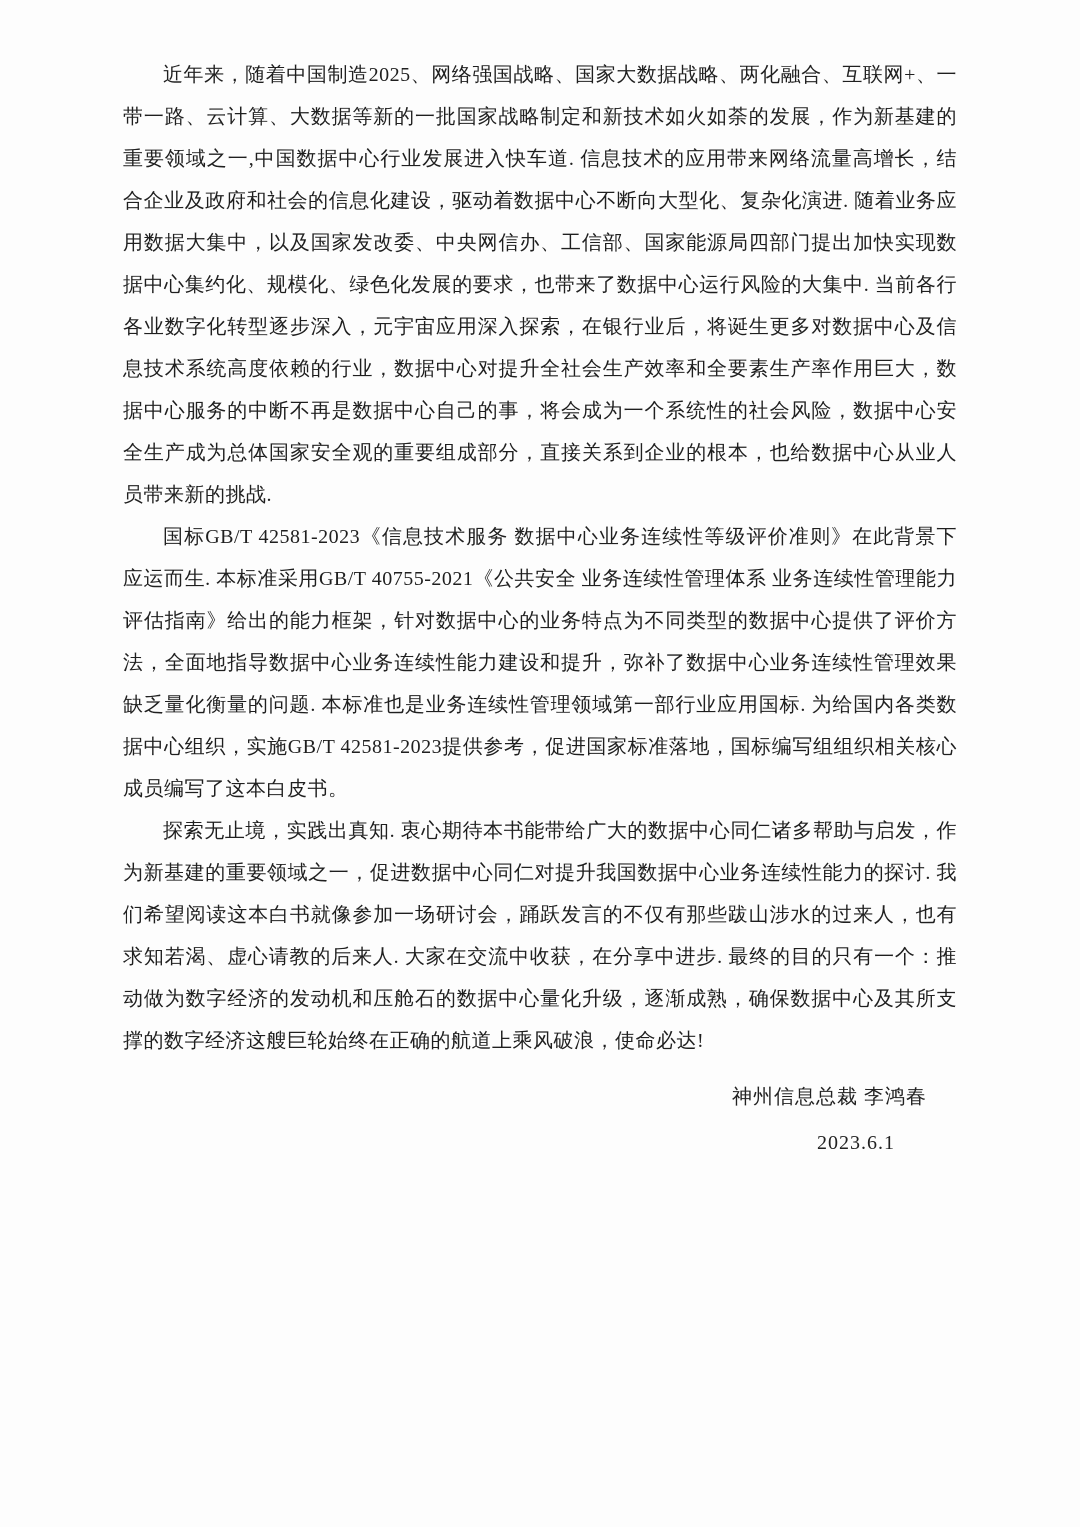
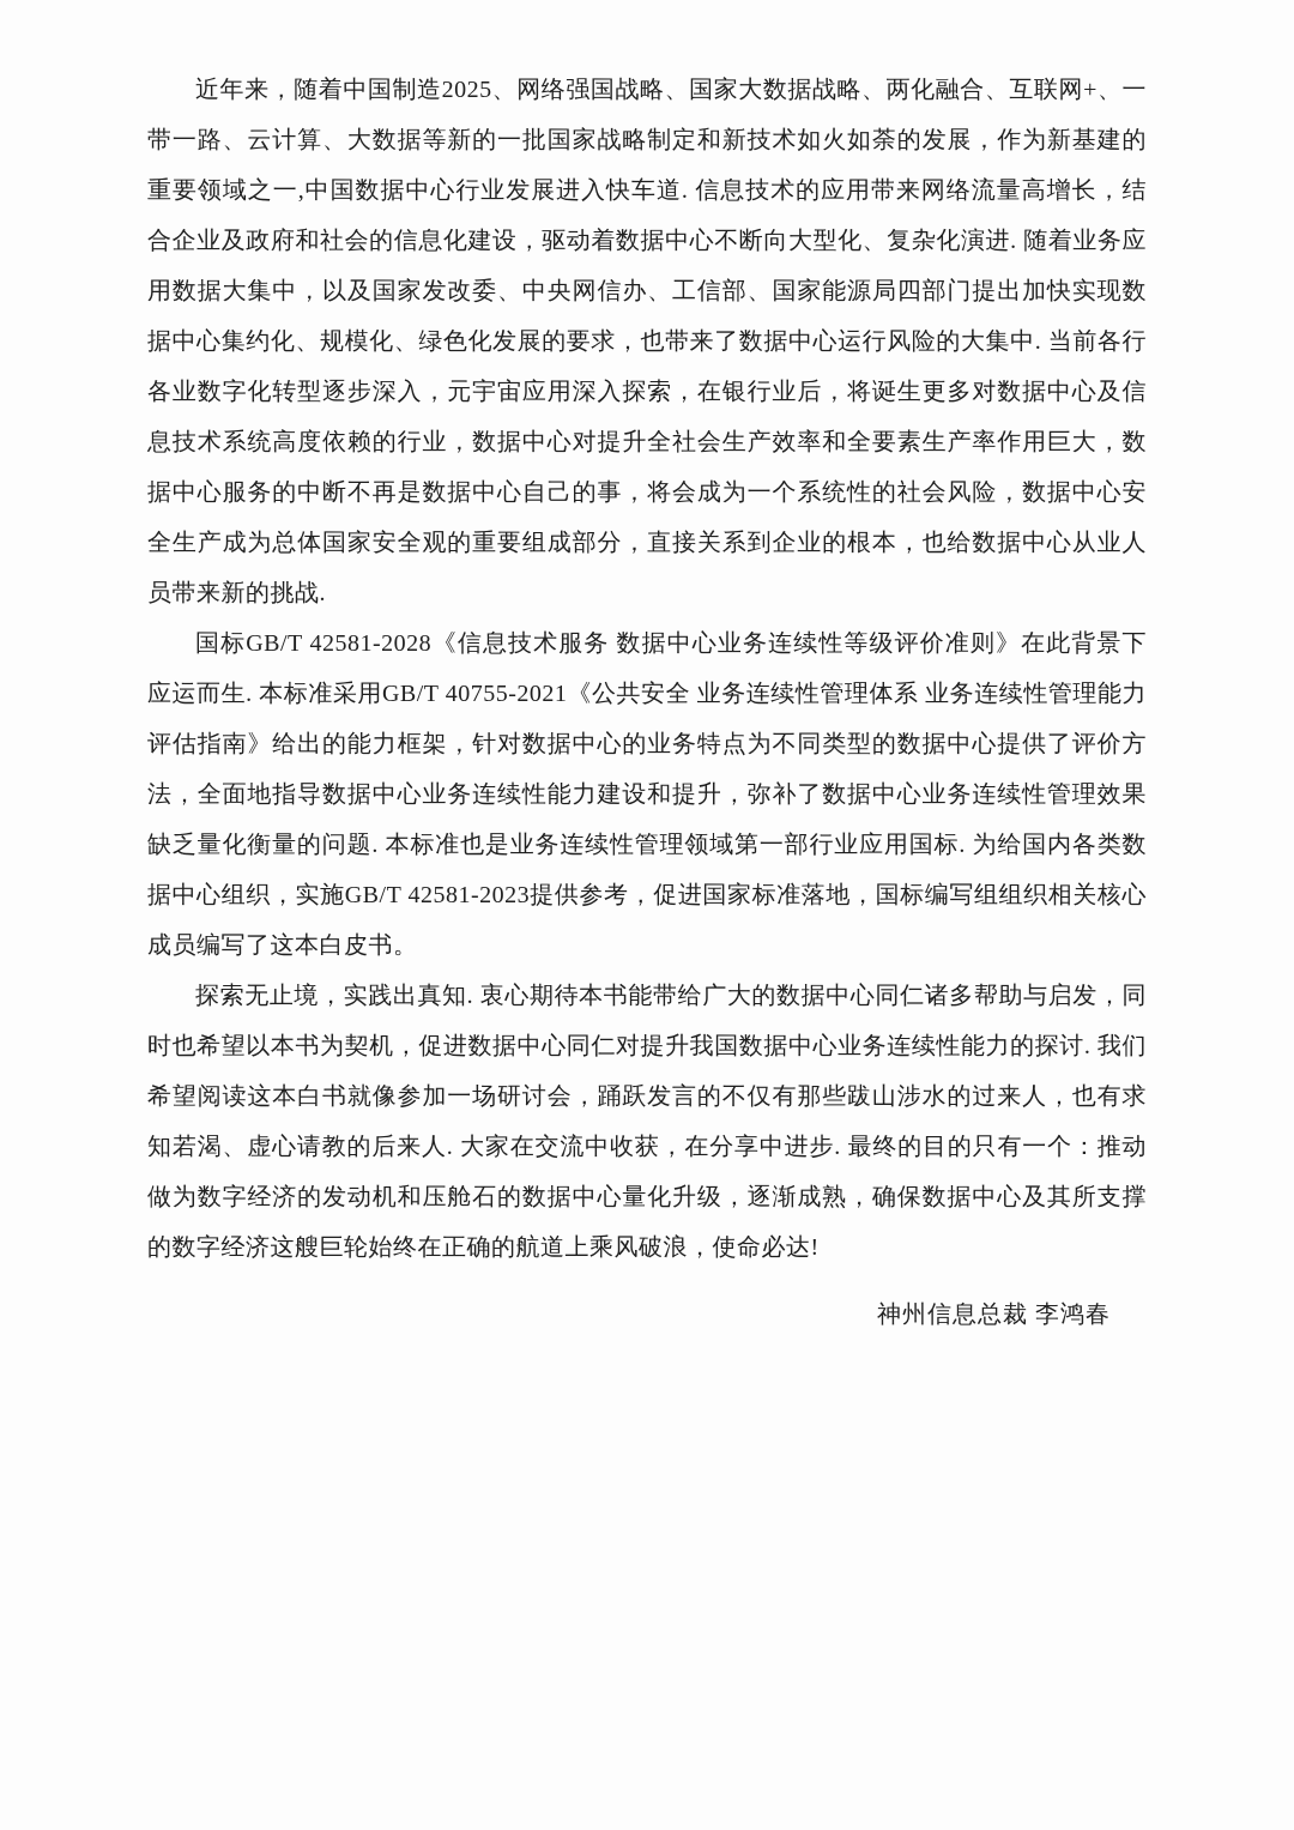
  近年来，随着中国制造2025、网络强国战略、国家大数据战略、两化融合、互联网+、一带一路、云计算、大数据等新的一批国家战略制定和新技术如火如荼的发展，作为新基建的重要领域之一,中国数据中心行业发展进入快车道. 信息技术的应用带来网络流量高增长，结合企业及政府和社会的信息化建设，驱动着数据中心不断向大型化、复杂化演进. 随着业务应用数据大集中，以及国家发改委、中央网信办、工信部、国家能源局四部门提出加快实现数据中心集约化、规模化、绿色化发展的要求，也带来了数据中心运行风险的大集中. 当前各行各业数字化转型逐步深入，元宇宙应用深入探索，在银行业后，将诞生更多对数据中心及信息技术系统高度依赖的行业，数据中心对提升全社会生产效率和全要素生产率作用巨大，数据中心服务的中断不再是数据中心自己的事，将会成为一个系统性的社会风险，数据中心安全生产成为总体国家安全观的重要组成部分，直接关系到企业的根本，也给数据中心从业人员带来新的挑战.
- 国标GB/T 42581-2023《信息技术服务 数据中心业务连续性等级评价准则》在此背景下应运而生. 本标准采用GB/T 40755-2021《公共安全 业务连续性管理体系 业务连续性管理能力评估指南》给出的能力框架，针对数据中心的业务特点为不同类型的数据中心提供了评价方法，全面地指导数据中心业务连续性能力建设和提升，弥补了数据中心业务连续性管理效果缺乏量化衡量的问题. 本标准也是业务连续性管理领域第一部行业应用国标. 为给国内各类数据中心组织，实施GB/T 42581-2023提供参考，促进国家标准落地，国标编写组组织相关核心成员编写了这本白皮书。
+ 国标GB/T 42581-2028《信息技术服务 数据中心业务连续性等级评价准则》在此背景下应运而生. 本标准采用GB/T 40755-2021《公共安全 业务连续性管理体系 业务连续性管理能力评估指南》给出的能力框架，针对数据中心的业务特点为不同类型的数据中心提供了评价方法，全面地指导数据中心业务连续性能力建设和提升，弥补了数据中心业务连续性管理效果缺乏量化衡量的问题. 本标准也是业务连续性管理领域第一部行业应用国标. 为给国内各类数据中心组织，实施GB/T 42581-2023提供参考，促进国家标准落地，国标编写组组织相关核心成员编写了这本白皮书。
- 探索无止境，实践出真知. 衷心期待本书能带给广大的数据中心同仁诸多帮助与启发，作为新基建的重要领域之一，促进数据中心同仁对提升我国数据中心业务连续性能力的探讨. 我们希望阅读这本白书就像参加一场研讨会，踊跃发言的不仅有那些跋山涉水的过来人，也有求知若渴、虚心请教的后来人. 大家在交流中收获，在分享中进步. 最终的目的只有一个：推动做为数字经济的发动机和压舱石的数据中心量化升级，逐渐成熟，确保数据中心及其所支撑的数字经济这艘巨轮始终在正确的航道上乘风破浪，使命必达!
+ 探索无止境，实践出真知. 衷心期待本书能带给广大的数据中心同仁诸多帮助与启发，同时也希望以本书为契机，促进数据中心同仁对提升我国数据中心业务连续性能力的探讨. 我们希望阅读这本白书就像参加一场研讨会，踊跃发言的不仅有那些跋山涉水的过来人，也有求知若渴、虚心请教的后来人. 大家在交流中收获，在分享中进步. 最终的目的只有一个：推动做为数字经济的发动机和压舱石的数据中心量化升级，逐渐成熟，确保数据中心及其所支撑的数字经济这艘巨轮始终在正确的航道上乘风破浪，使命必达!
  神州信息总裁 李鸿春
- 2023.6.1
